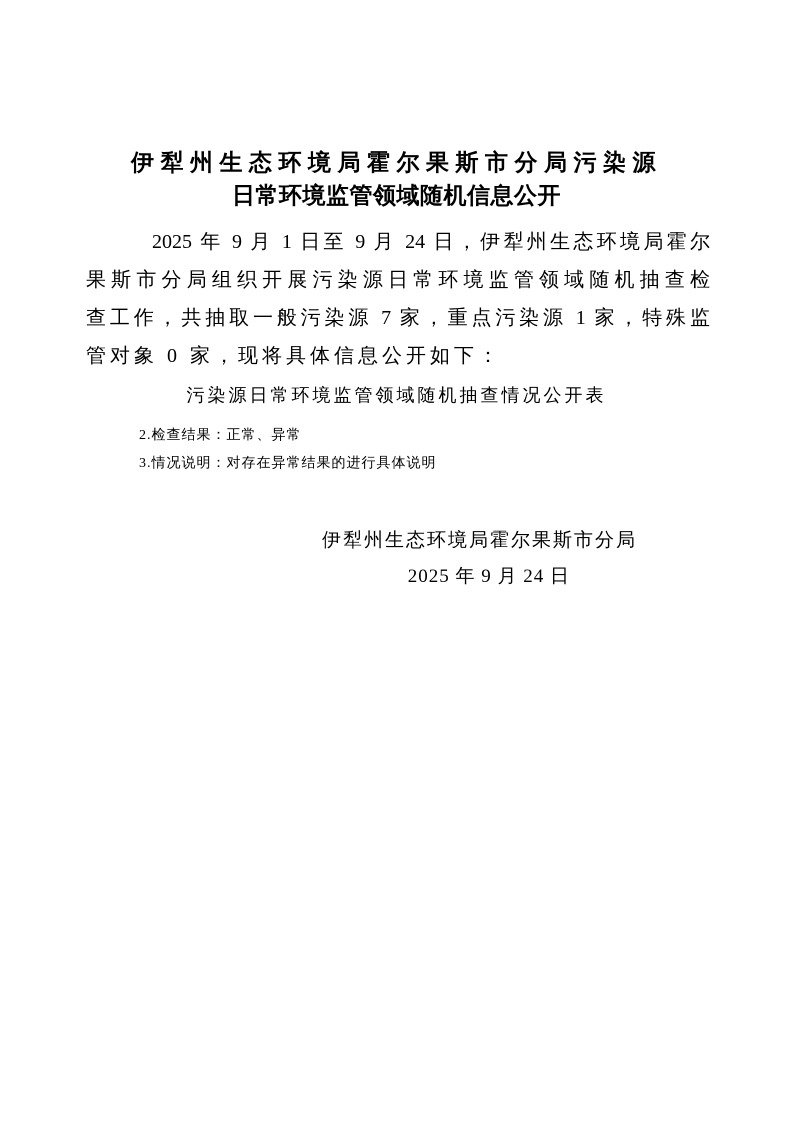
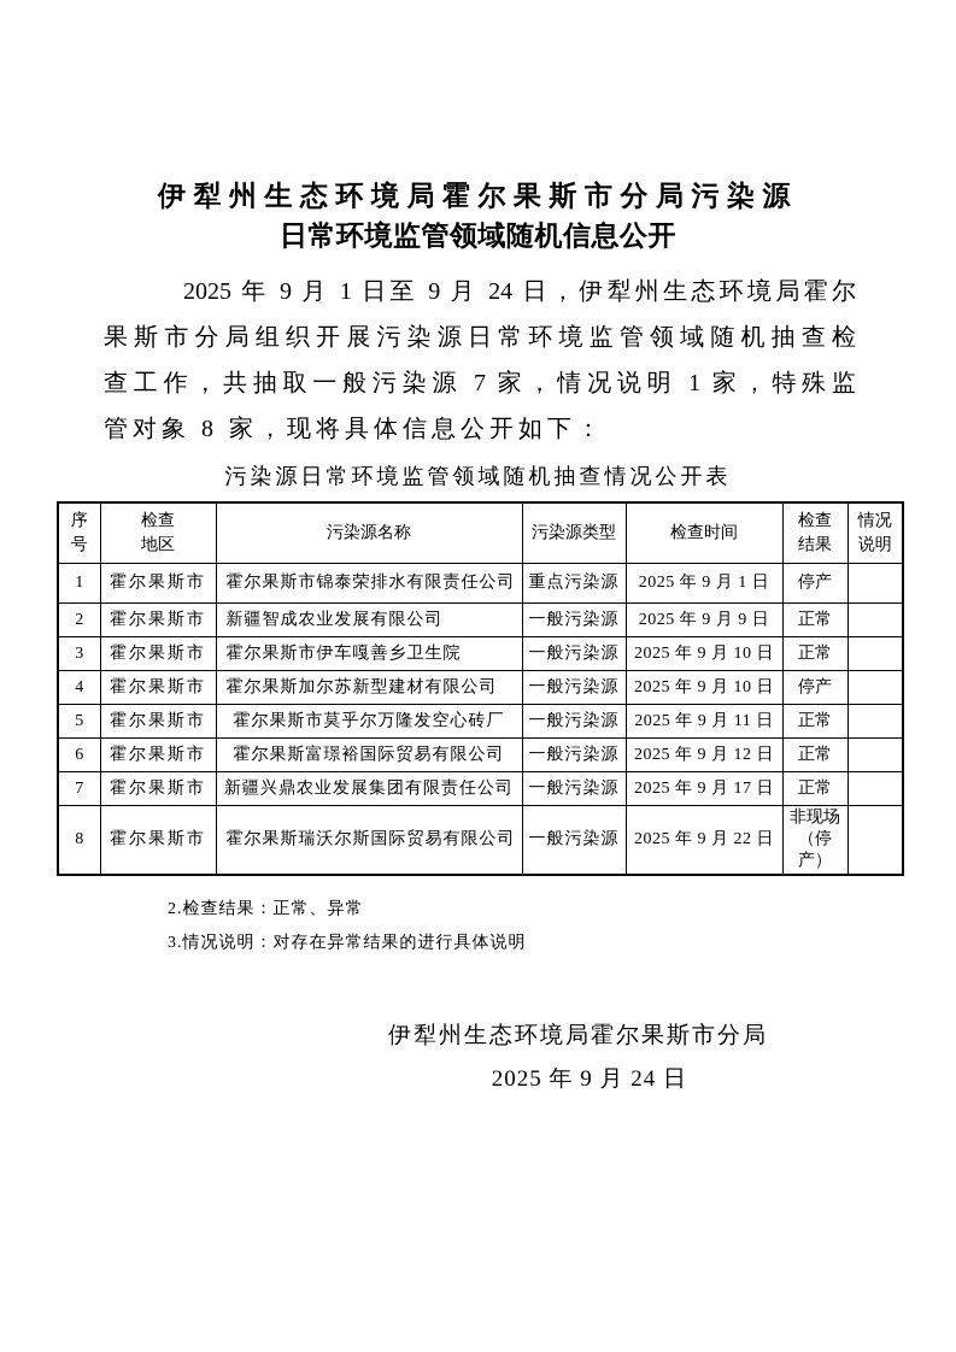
  伊犁州生态环境局霍尔果斯市分局污染源
  日常环境监管领域随机信息公开
  2025 年 9 月 1 日至 9 月 24 日，伊犁州生态环境局霍尔
  果斯市分局组织开展污染源日常环境监管领域随机抽查检
- 查工作，共抽取一般污染源 7 家，重点污染源 1 家，特殊监
+ 查工作，共抽取一般污染源 7 家，情况说明 1 家，特殊监
- 管对象 0 家，现将具体信息公开如下：
+ 管对象 8 家，现将具体信息公开如下：
  污染源日常环境监管领域随机抽查情况公开表
+ 序 号	检查 地区	污染源名称	污染源类型	检查时间	检查 结果	情况 说明
+ 1	霍尔果斯市	霍尔果斯市锦泰荣排水有限责任公司	重点污染源	2025 年 9 月 1 日	停产
+ 2	霍尔果斯市	新疆智成农业发展有限公司	一般污染源	2025 年 9 月 9 日	正常
+ 3	霍尔果斯市	霍尔果斯市伊车嘎善乡卫生院	一般污染源	2025 年 9 月 10 日	正常
+ 4	霍尔果斯市	霍尔果斯加尔苏新型建材有限公司	一般污染源	2025 年 9 月 10 日	停产
+ 5	霍尔果斯市	霍尔果斯市莫乎尔万隆发空心砖厂	一般污染源	2025 年 9 月 11 日	正常
+ 6	霍尔果斯市	霍尔果斯富璟裕国际贸易有限公司	一般污染源	2025 年 9 月 12 日	正常
+ 7	霍尔果斯市	新疆兴鼎农业发展集团有限责任公司	一般污染源	2025 年 9 月 17 日	正常
+ 8	霍尔果斯市	霍尔果斯瑞沃尔斯国际贸易有限公司	一般污染源	2025 年 9 月 22 日	非现场（停产）
  2.检查结果：正常、异常
  3.情况说明：对存在异常结果的进行具体说明
  伊犁州生态环境局霍尔果斯市分局
  2025 年 9 月 24 日
